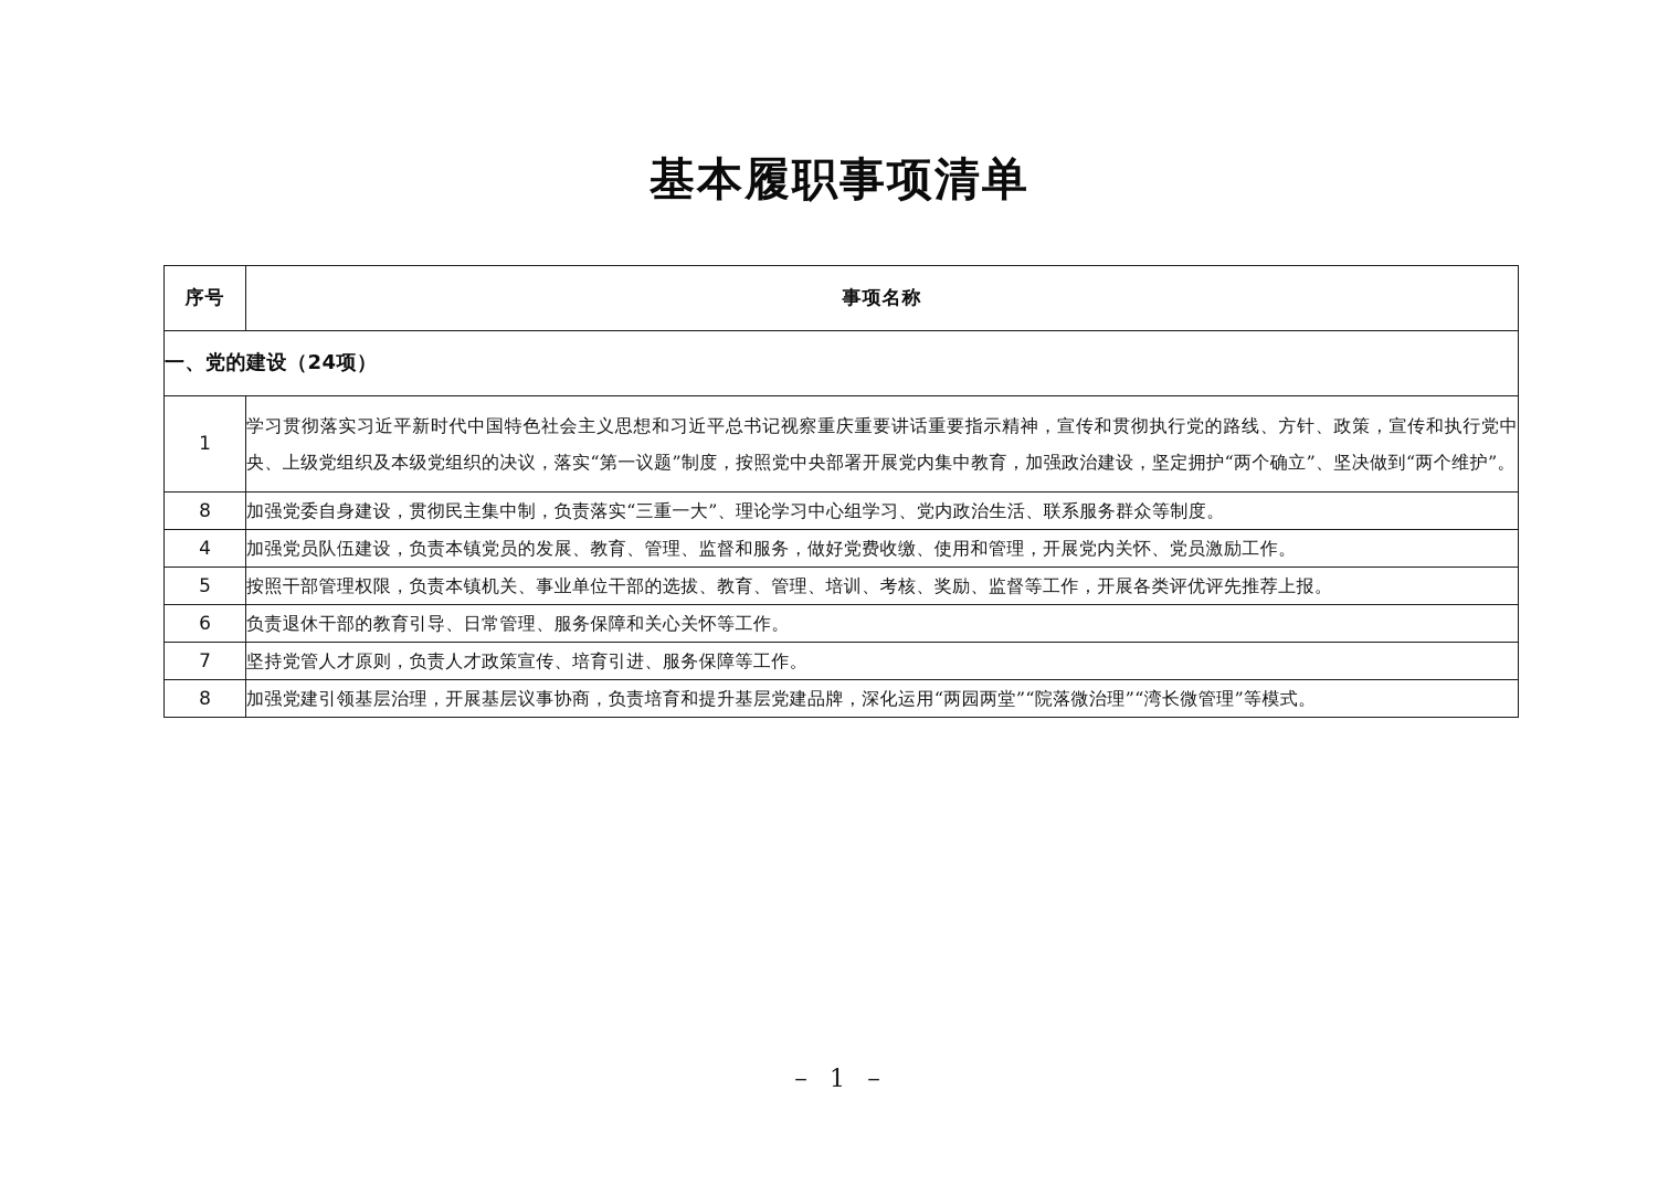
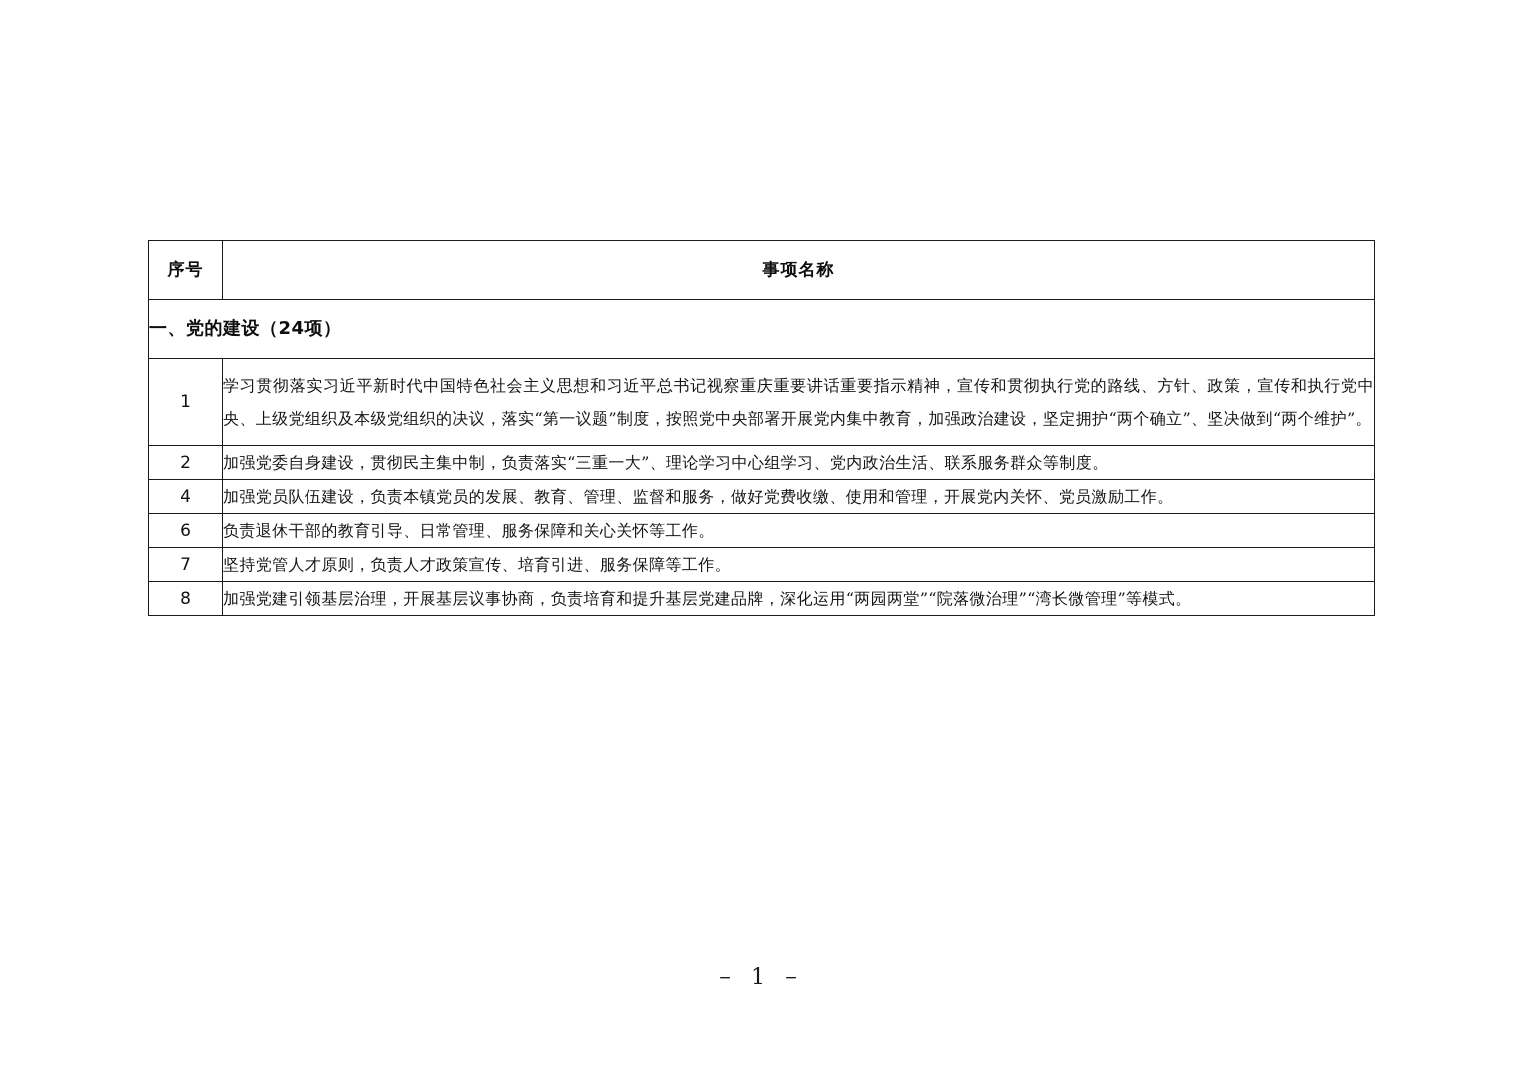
- 基本履职事项清单
  序号	事项名称
  一、党的建设（24项）
  1	学习贯彻落实习近平新时代中国特色社会主义思想和习近平总书记视察重庆重要讲话重要指示精神，宣传和贯彻执行党的路线、方针、政策，宣传和执行党中央、上级党组织及本级党组织的决议，落实“第一议题”制度，按照党中央部署开展党内集中教育，加强政治建设，坚定拥护“两个确立”、坚决做到“两个维护”。
- 8	加强党委自身建设，贯彻民主集中制，负责落实“三重一大”、理论学习中心组学习、党内政治生活、联系服务群众等制度。
+ 2	加强党委自身建设，贯彻民主集中制，负责落实“三重一大”、理论学习中心组学习、党内政治生活、联系服务群众等制度。
  4	加强党员队伍建设，负责本镇党员的发展、教育、管理、监督和服务，做好党费收缴、使用和管理，开展党内关怀、党员激励工作。
- 5	按照干部管理权限，负责本镇机关、事业单位干部的选拔、教育、管理、培训、考核、奖励、监督等工作，开展各类评优评先推荐上报。
  6	负责退休干部的教育引导、日常管理、服务保障和关心关怀等工作。
  7	坚持党管人才原则，负责人才政策宣传、培育引进、服务保障等工作。
  8	加强党建引领基层治理，开展基层议事协商，负责培育和提升基层党建品牌，深化运用“两园两堂”“院落微治理”“湾长微管理”等模式。
  － 1 －
